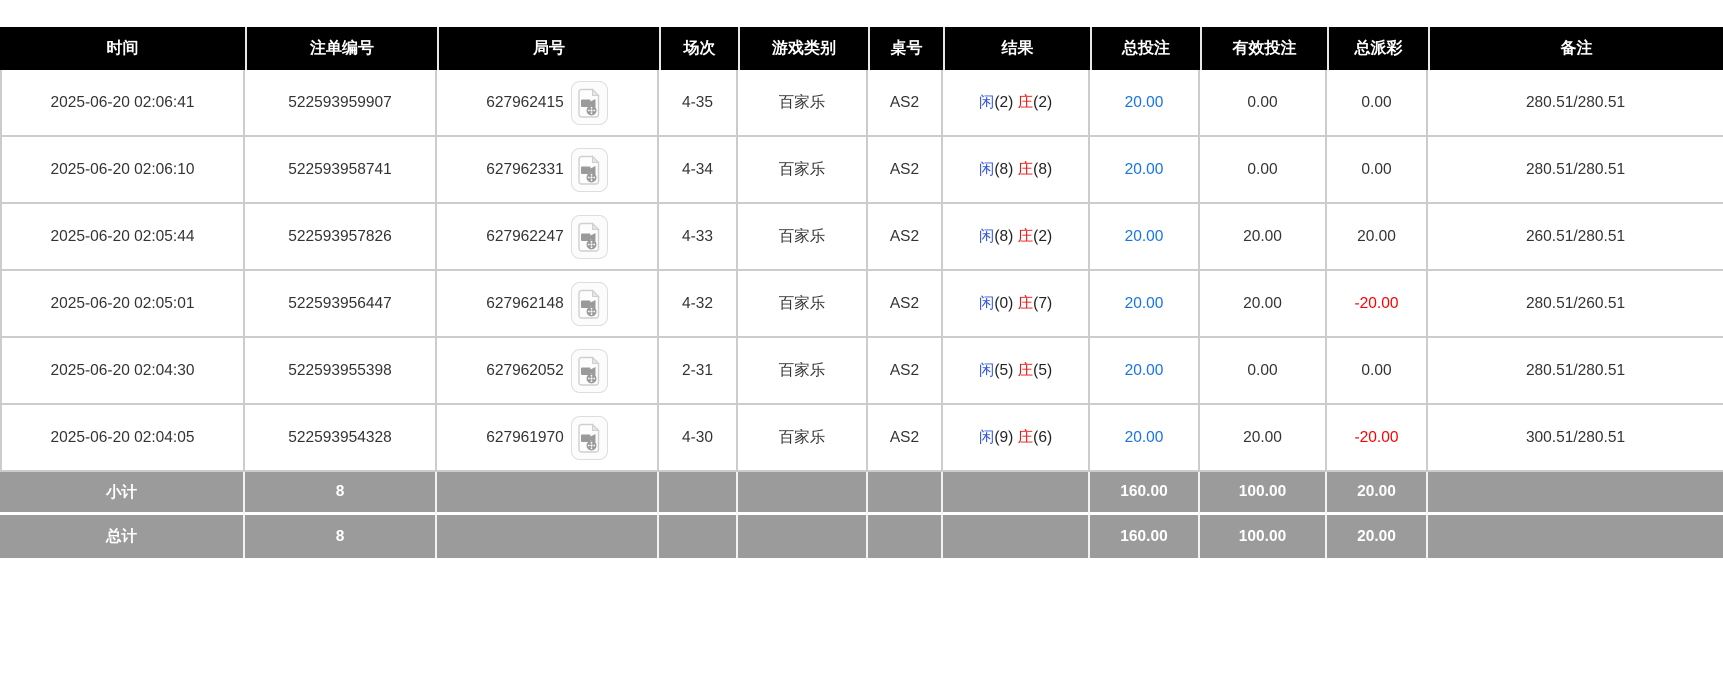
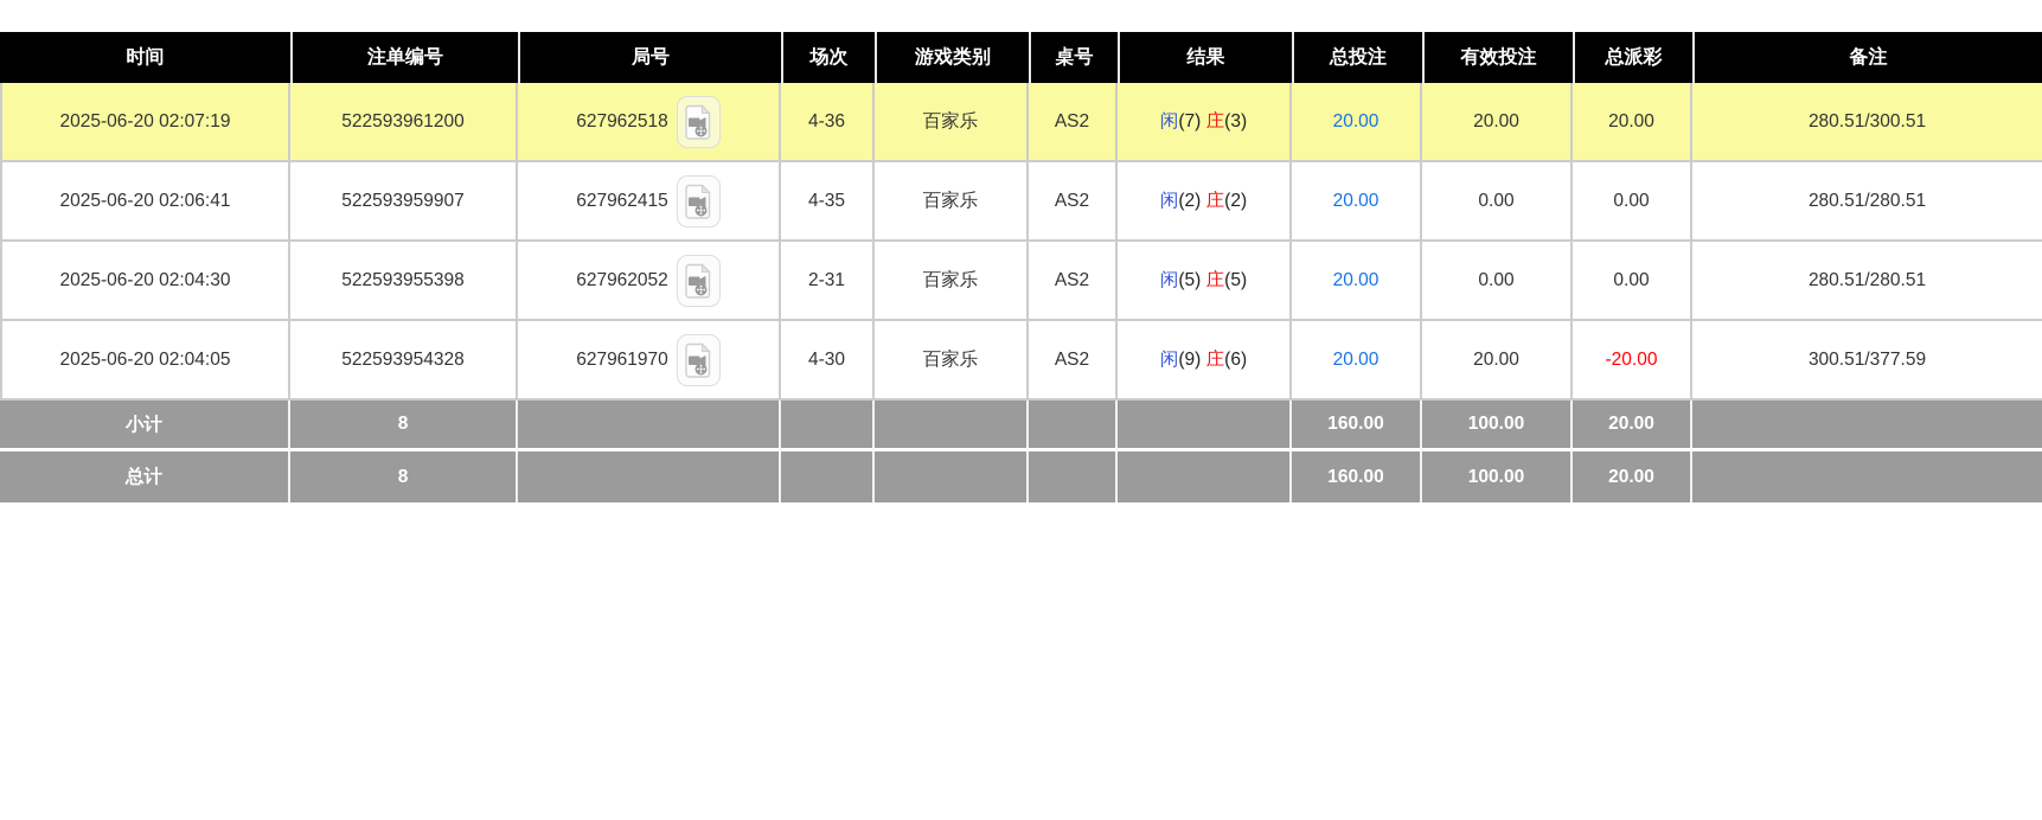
  时间	注单编号	局号	场次	游戏类别	桌号	结果	总投注	有效投注	总派彩	备注
+ 2025-06-20 02:07:19	522593961200	627962518	4-36	百家乐	AS2	闲(7) 庄(3)	20.00	20.00	20.00	280.51/300.51
  2025-06-20 02:06:41	522593959907	627962415	4-35	百家乐	AS2	闲(2) 庄(2)	20.00	0.00	0.00	280.51/280.51
- 2025-06-20 02:06:10	522593958741	627962331	4-34	百家乐	AS2	闲(8) 庄(8)	20.00	0.00	0.00	280.51/280.51
- 2025-06-20 02:05:44	522593957826	627962247	4-33	百家乐	AS2	闲(8) 庄(2)	20.00	20.00	20.00	260.51/280.51
- 2025-06-20 02:05:01	522593956447	627962148	4-32	百家乐	AS2	闲(0) 庄(7)	20.00	20.00	-20.00	280.51/260.51
  2025-06-20 02:04:30	522593955398	627962052	2-31	百家乐	AS2	闲(5) 庄(5)	20.00	0.00	0.00	280.51/280.51
- 2025-06-20 02:04:05	522593954328	627961970	4-30	百家乐	AS2	闲(9) 庄(6)	20.00	20.00	-20.00	300.51/280.51
+ 2025-06-20 02:04:05	522593954328	627961970	4-30	百家乐	AS2	闲(9) 庄(6)	20.00	20.00	-20.00	300.51/377.59
  小计	8						160.00	100.00	20.00
  总计	8						160.00	100.00	20.00
